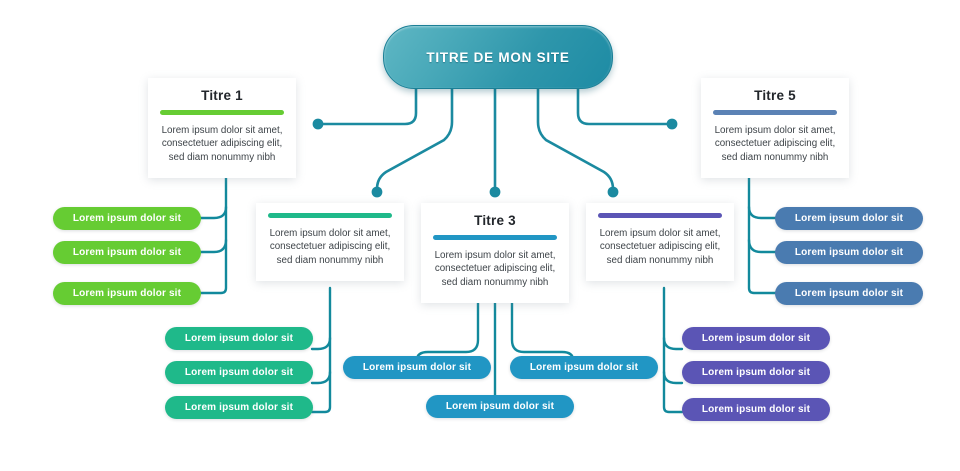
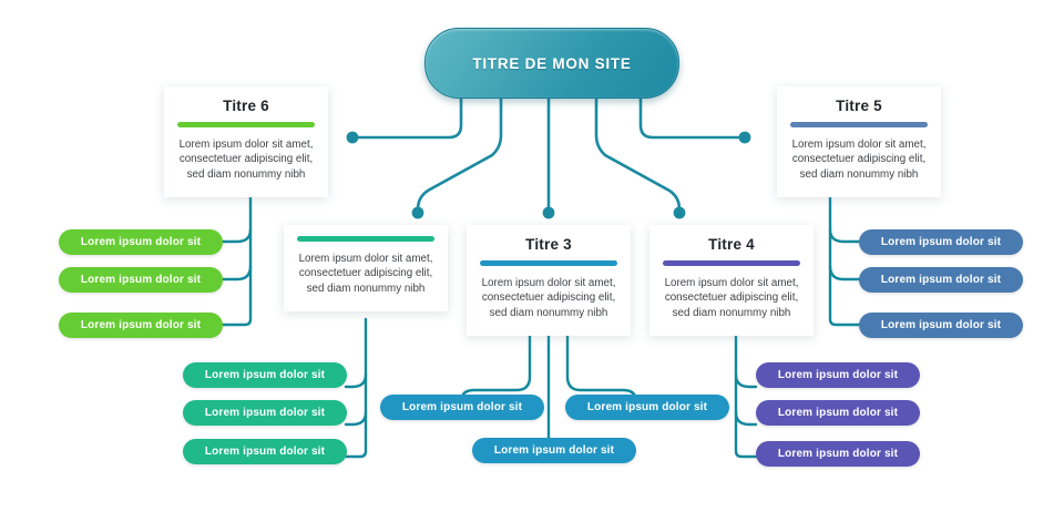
  TITRE DE MON SITE
- Titre 1
+ Titre 6
  Lorem ipsum dolor sit amet, consectetuer adipiscing elit, sed diam nonummy nibh
  Lorem ipsum dolor sit amet, consectetuer adipiscing elit, sed diam nonummy nibh
  Titre 3
  Lorem ipsum dolor sit amet, consectetuer adipiscing elit, sed diam nonummy nibh
+ Titre 4
  Lorem ipsum dolor sit amet, consectetuer adipiscing elit, sed diam nonummy nibh
  Titre 5
  Lorem ipsum dolor sit amet, consectetuer adipiscing elit, sed diam nonummy nibh
  Lorem ipsum dolor sit
  Lorem ipsum dolor sit
  Lorem ipsum dolor sit
  Lorem ipsum dolor sit
  Lorem ipsum dolor sit
  Lorem ipsum dolor sit
  Lorem ipsum dolor sit
  Lorem ipsum dolor sit
  Lorem ipsum dolor sit
  Lorem ipsum dolor sit
  Lorem ipsum dolor sit
  Lorem ipsum dolor sit
  Lorem ipsum dolor sit
  Lorem ipsum dolor sit
  Lorem ipsum dolor sit
